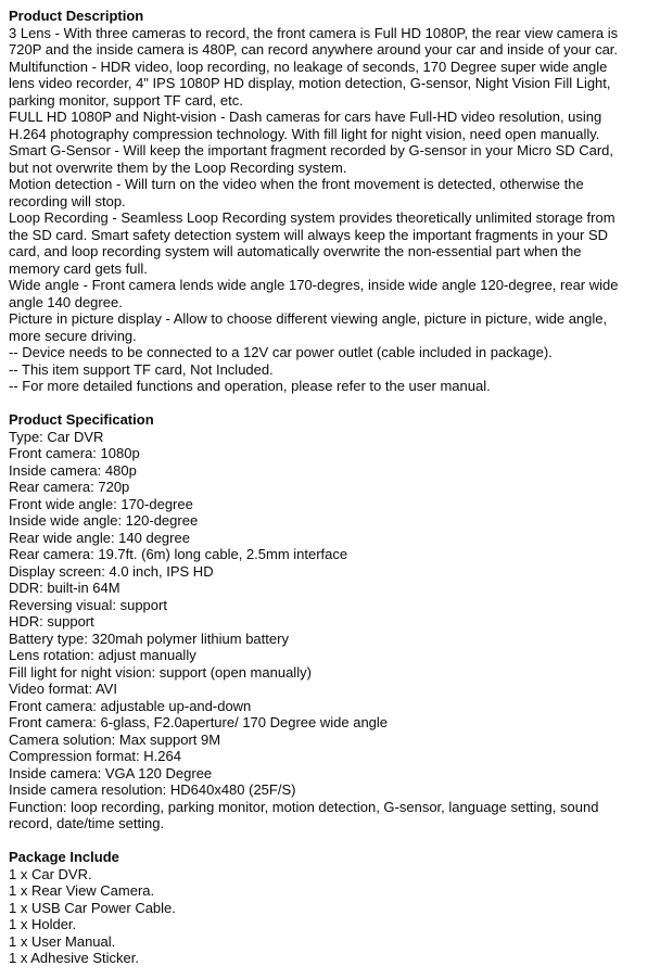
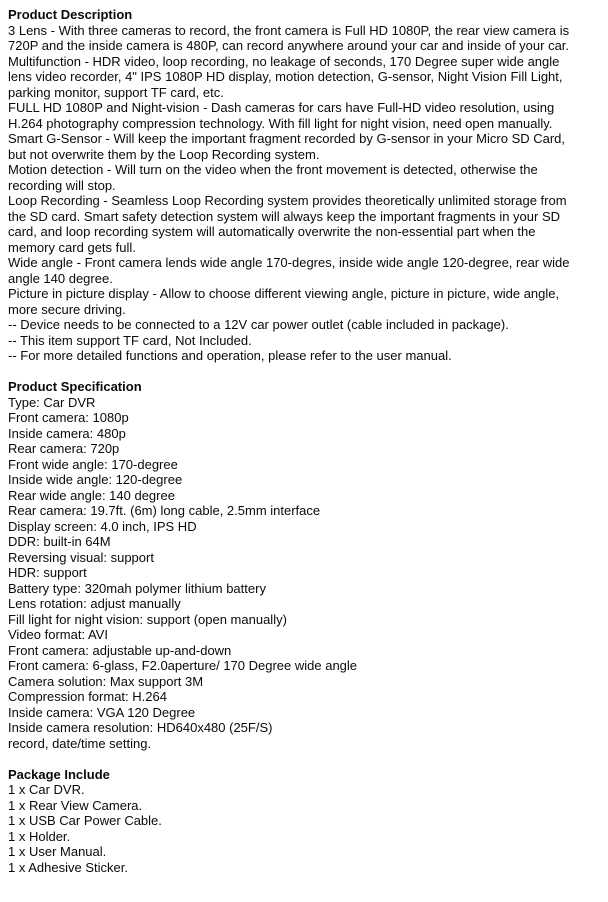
  Product Description
  3 Lens - With three cameras to record, the front camera is Full HD 1080P, the rear view camera is
  720P and the inside camera is 480P, can record anywhere around your car and inside of your car.
  Multifunction - HDR video, loop recording, no leakage of seconds, 170 Degree super wide angle
  lens video recorder, 4" IPS 1080P HD display, motion detection, G-sensor, Night Vision Fill Light,
  parking monitor, support TF card, etc.
  FULL HD 1080P and Night-vision - Dash cameras for cars have Full-HD video resolution, using
  H.264 photography compression technology. With fill light for night vision, need open manually.
  Smart G-Sensor - Will keep the important fragment recorded by G-sensor in your Micro SD Card,
  but not overwrite them by the Loop Recording system.
  Motion detection - Will turn on the video when the front movement is detected, otherwise the
  recording will stop.
  Loop Recording - Seamless Loop Recording system provides theoretically unlimited storage from
  the SD card. Smart safety detection system will always keep the important fragments in your SD
  card, and loop recording system will automatically overwrite the non-essential part when the
  memory card gets full.
  Wide angle - Front camera lends wide angle 170-degres, inside wide angle 120-degree, rear wide
  angle 140 degree.
  Picture in picture display - Allow to choose different viewing angle, picture in picture, wide angle,
  more secure driving.
  -- Device needs to be connected to a 12V car power outlet (cable included in package).
  -- This item support TF card, Not Included.
  -- For more detailed functions and operation, please refer to the user manual.
  Product Specification
  Type: Car DVR
  Front camera: 1080p
  Inside camera: 480p
  Rear camera: 720p
  Front wide angle: 170-degree
  Inside wide angle: 120-degree
  Rear wide angle: 140 degree
  Rear camera: 19.7ft. (6m) long cable, 2.5mm interface
  Display screen: 4.0 inch, IPS HD
  DDR: built-in 64M
  Reversing visual: support
  HDR: support
  Battery type: 320mah polymer lithium battery
  Lens rotation: adjust manually
  Fill light for night vision: support (open manually)
  Video format: AVI
  Front camera: adjustable up-and-down
  Front camera: 6-glass, F2.0aperture/ 170 Degree wide angle
- Camera solution: Max support 9M
+ Camera solution: Max support 3M
  Compression format: H.264
  Inside camera: VGA 120 Degree
  Inside camera resolution: HD640x480 (25F/S)
- Function: loop recording, parking monitor, motion detection, G-sensor, language setting, sound
  record, date/time setting.
  Package Include
  1 x Car DVR.
  1 x Rear View Camera.
  1 x USB Car Power Cable.
  1 x Holder.
  1 x User Manual.
  1 x Adhesive Sticker.
